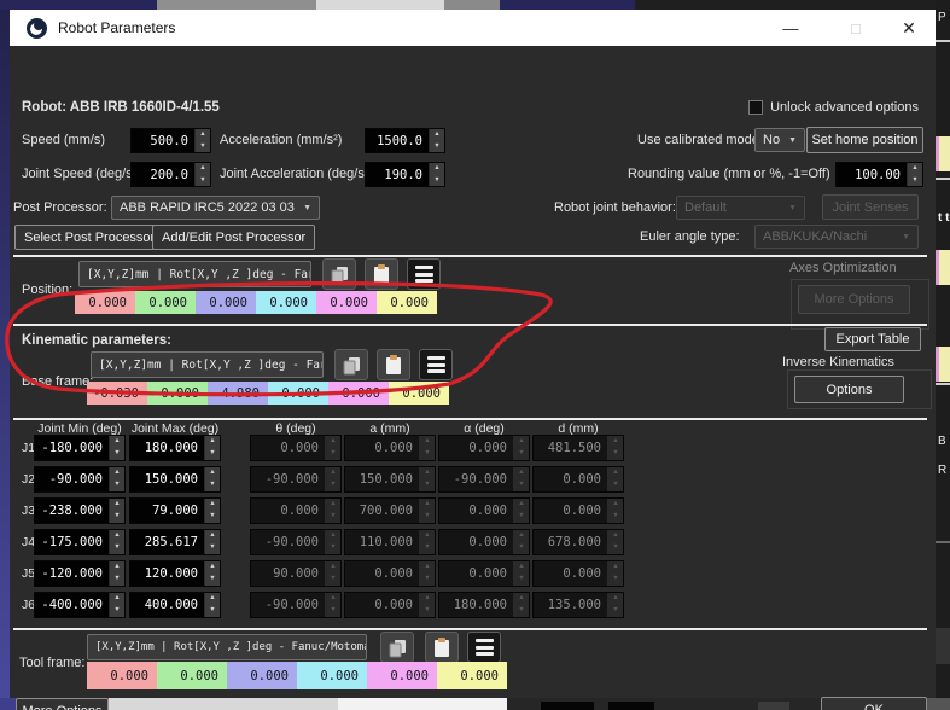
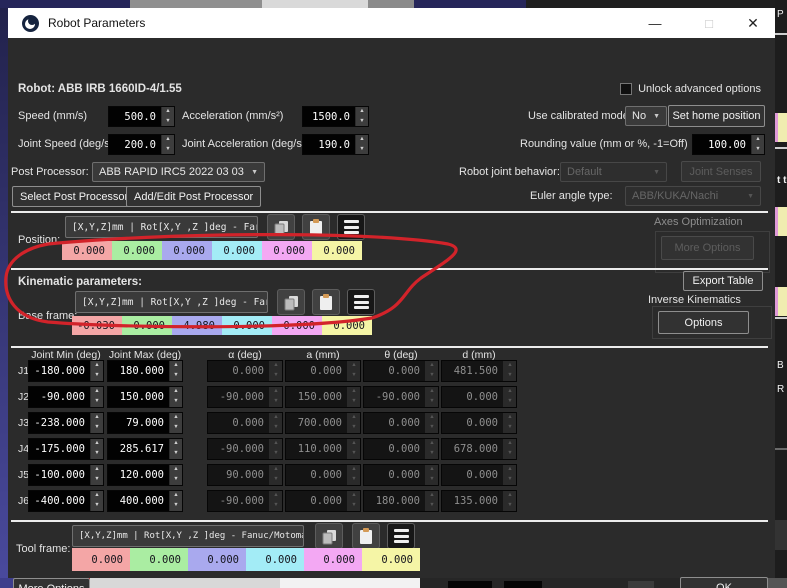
  P
  B
  R
  Robot Parameters
  —
  □
  ✕
  Robot: ABB IRB 1660ID-4/1.55
  Unlock advanced options
  Speed (mm/s)
  500.0
  Acceleration (mm/s²)
  1500.0
  Use calibrated mod
  No
  Set home position
  Joint Speed (deg/s
  200.0
  Joint Acceleration (deg/s
  190.0
  Rounding value (mm or %, -1=Off)
  100.00
  Post Processor:
  ABB RAPID IRC5 2022 03 03
  Robot joint behavior:
  Default
  Joint Senses
  Select Post Processo
  Add/Edit Post Processor
  Euler angle type:
  ABB/KUKA/Nachi
  [X,Y,Z]mm | Rot[X,Y ,Z ]deg - Fa
  Position:
  0.000
  0.000
  0.000
  0.000
  0.000
  0.000
  Axes Optimization
  More Options
  Kinematic parameters:
  Export Table
  [X,Y,Z]mm | Rot[X,Y ,Z ]deg - Fa
  Bse fram
  0.000
  Inverse Kinematics
  Options
  Joint Min (deg)
  Joint Max (deg)
- θ (deg)
+ α (deg)
  a (mm)
- α (deg)
+ θ (deg)
  d (mm)
  J1
  -180.000
  180.000
  0.000
  0.000
  0.000
  481.500
  J2
  -90.000
  150.000
  -90.000
  150.000
  -90.000
  0.000
  J3
  -238.000
  79.000
  0.000
  700.000
  0.000
  0.000
  J4
  -175.000
  285.617
  -90.000
  110.000
  0.000
  678.000
  J5
- -120.000
+ -100.000
  120.000
  90.000
  0.000
  0.000
  0.000
  J6
  -400.000
  400.000
  -90.000
  0.000
  180.000
  135.000
  [X,Y,Z]mm | Rot[X,Y ,Z ]deg - Fanuc/Motom
  Tool frame:
  0.000
  0.000
  0.000
  0.000
  0.000
  0.000
